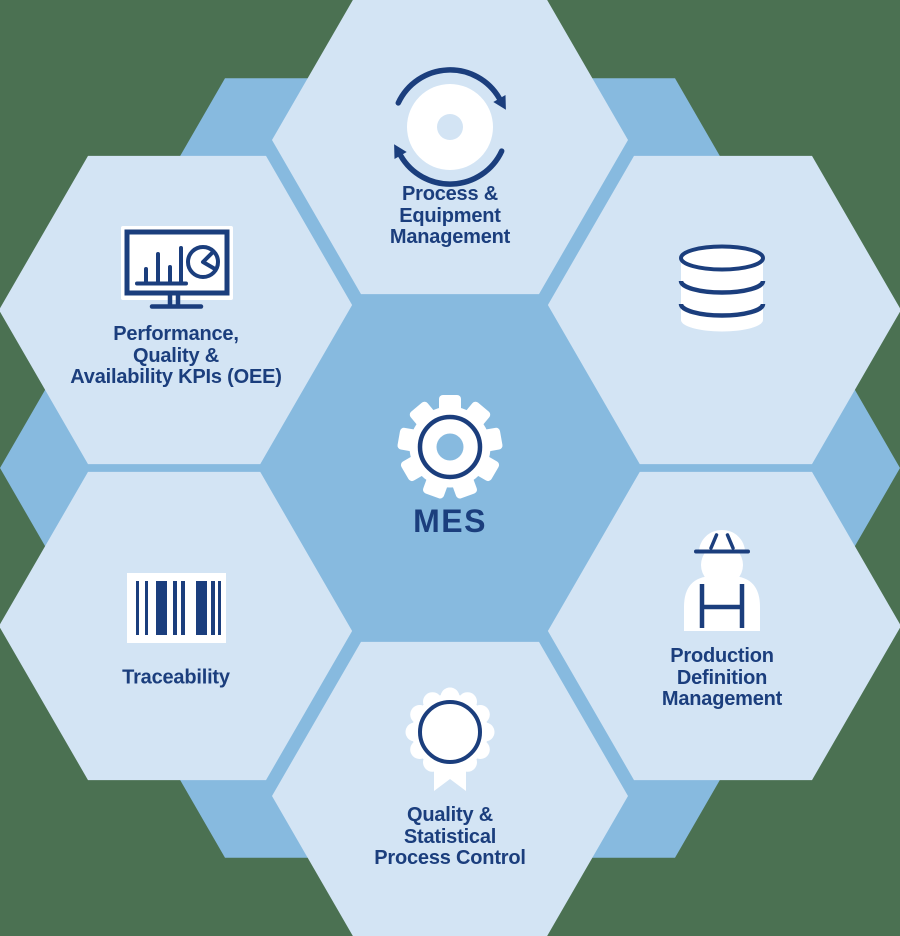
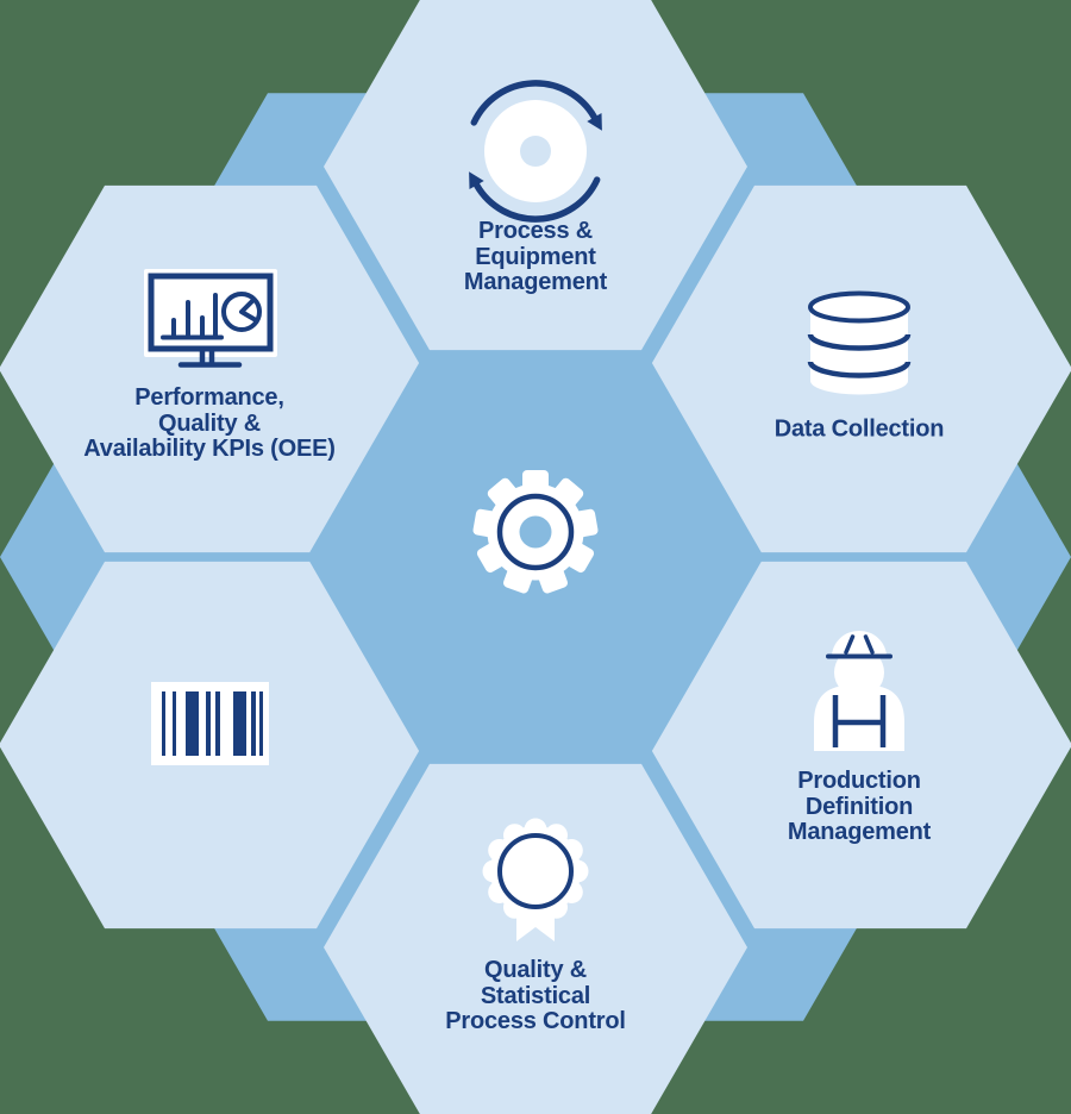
  Process &
  Equipment
  Management
+ Data Collection
  Performance,
  Quality &
  Availability KPIs (OEE)
- MES
- Traceability
  Production
  Definition
  Management
  Quality &
  Statistical
  Process Control
